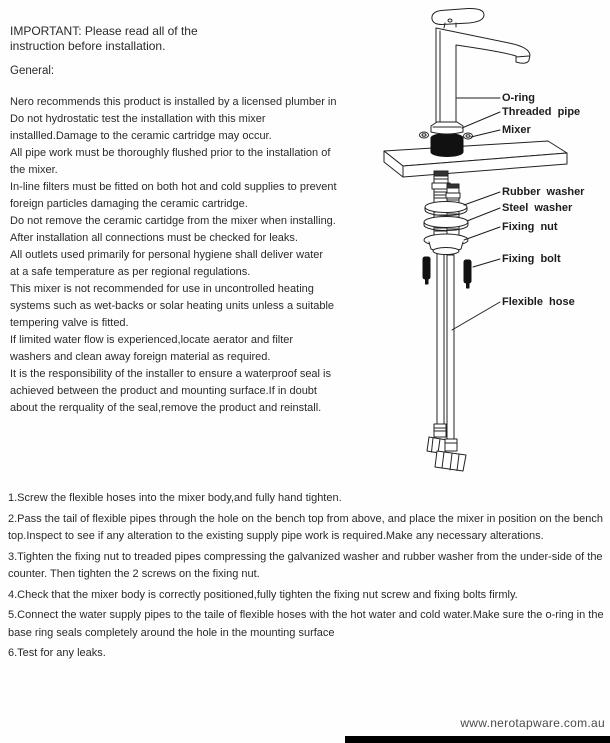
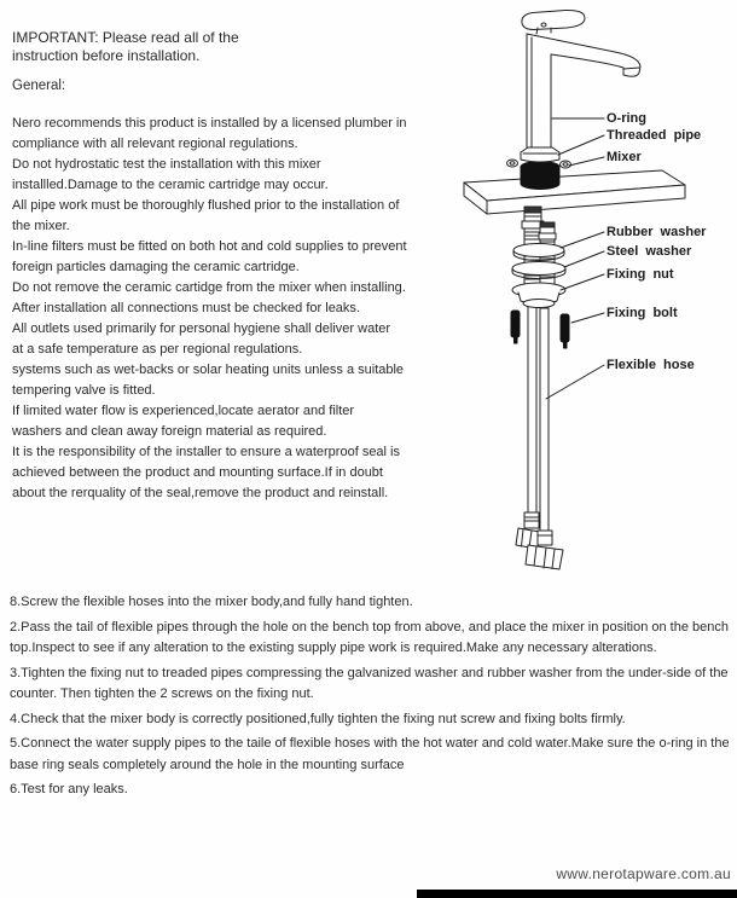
  IMPORTANT: Please read all of the
  instruction before installation.
  General:
  Nero recommends this product is installed by a licensed plumber in
+ compliance with all relevant regional regulations.
  Do not hydrostatic test the installation with this mixer
  installled.Damage to the ceramic cartridge may occur.
  All pipe work must be thoroughly flushed prior to the installation of
  the mixer.
  In-line filters must be fitted on both hot and cold supplies to prevent
  foreign particles damaging the ceramic cartridge.
  Do not remove the ceramic cartidge from the mixer when installing.
  After installation all connections must be checked for leaks.
  All outlets used primarily for personal hygiene shall deliver water
  at a safe temperature as per regional regulations.
- This mixer is not recommended for use in uncontrolled heating
  systems such as wet-backs or solar heating units unless a suitable
  tempering valve is fitted.
  If limited water flow is experienced,locate aerator and filter
  washers and clean away foreign material as required.
  It is the responsibility of the installer to ensure a waterproof seal is
  achieved between the product and mounting surface.If in doubt
  about the rerquality of the seal,remove the product and reinstall.
  O-ring
  Threaded pipe
  Mixer
  Rubber washer
  Steel washer
  Fixing nut
  Fixing bolt
  Flexible hose
- 1.Screw the flexible hoses into the mixer body,and fully hand tighten.
+ 8.Screw the flexible hoses into the mixer body,and fully hand tighten.
  2.Pass the tail of flexible pipes through the hole on the bench top from above, and place the mixer in position on the bench top.Inspect to see if any alteration to the existing supply pipe work is required.Make any necessary alterations.
  3.Tighten the fixing nut to treaded pipes compressing the galvanized washer and rubber washer from the under-side of the counter. Then tighten the 2 screws on the fixing nut.
  4.Check that the mixer body is correctly positioned,fully tighten the fixing nut screw and fixing bolts firmly.
  5.Connect the water supply pipes to the taile of flexible hoses with the hot water and cold water.Make sure the o-ring in the base ring seals completely around the hole in the mounting surface
  6.Test for any leaks.
  www.nerotapware.com.au
